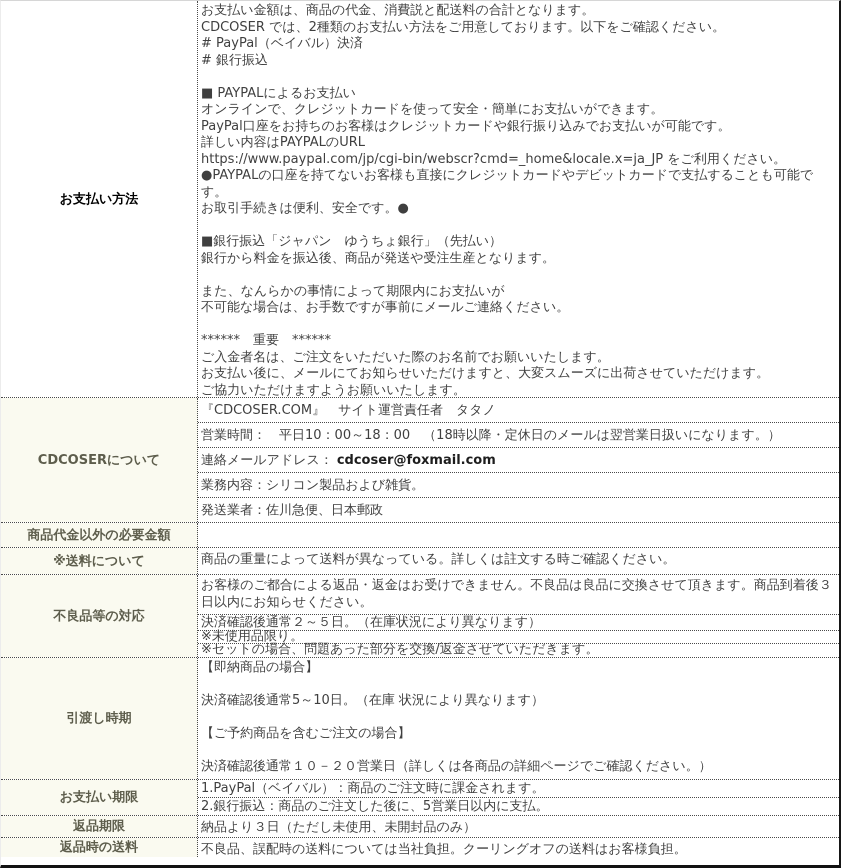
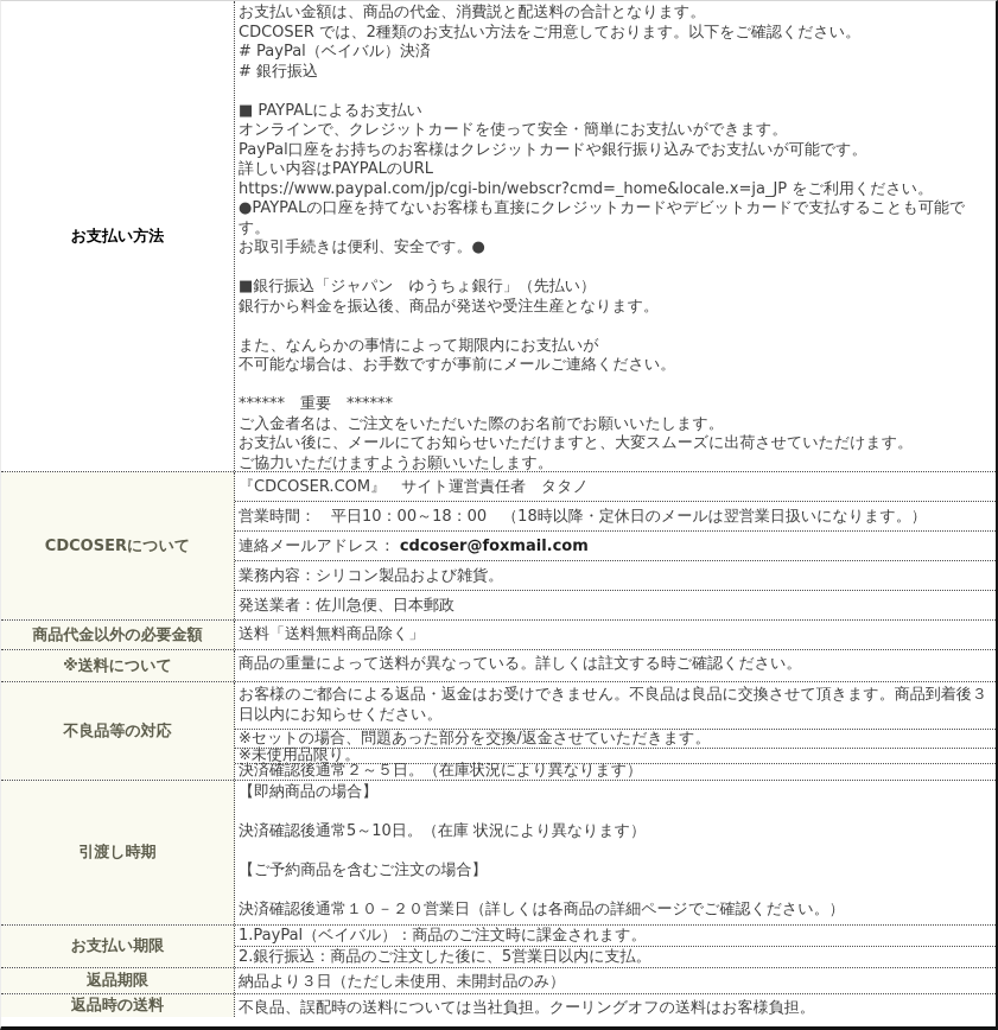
  お支払い方法
  お支払い金額は、商品の代金、消費説と配送料の合計となります。
  CDCOSER では、2種類のお支払い方法をご用意しております。以下をご確認ください。
  # PayPal（ベイバル）決済
  # 銀行振込
  ■ PAYPALによるお支払い
  オンラインで、クレジットカードを使って安全・簡単にお支払いができます。
  PayPal口座をお持ちのお客様はクレジットカードや銀行振り込みでお支払いが可能です。
  詳しい内容はPAYPALのURL
  https://www.paypal.com/jp/cgi-bin/webscr?cmd=_home&locale.x=ja_JP をご利用ください。
  ●PAYPALの口座を持てないお客様も直接にクレジットカードやデビットカードで支払することも可能です。
  お取引手続きは便利、安全です。●
  ■銀行振込「ジャパン ゆうちょ銀行」（先払い）
  銀行から料金を振込後、商品が発送や受注生産となります。
  また、なんらかの事情によって期限内にお支払いが
  不可能な場合は、お手数ですが事前にメールご連絡ください。
  ****** 重要 ******
  ご入金者名は、ご注文をいただいた際のお名前でお願いいたします。
  お支払い後に、メールにてお知らせいただけますと、大変スムーズに出荷させていただけます。
  ご協力いただけますようお願いいたします。
  CDCOSERについて
  『CDCOSER.COM』 サイト運営責任者 タタノ
  営業時間： 平日10：00～18：00 （18時以降・定休日のメールは翌営業日扱いになります。）
  連絡メールアドレス：
  cdcoser@foxmail.com
  業務内容：シリコン製品および雑貨。
  発送業者：佐川急便、日本郵政
  商品代金以外の必要金額
+ 送料「送料無料商品除く」
  ※送料について
  商品の重量によって送料が異なっている。詳しくは註文する時ご確認ください。
  不良品等の対応
  お客様のご都合による返品・返金はお受けできません。不良品は良品に交換させて頂きます。商品到着後３日以内にお知らせください。
- 決済確認後通常２～５日。（在庫状況により異なります）
+ ※セットの場合、問題あった部分を交換/返金させていただきます。
  ※未使用品限り。
- ※セットの場合、問題あった部分を交換/返金させていただきます。
+ 決済確認後通常２～５日。（在庫状況により異なります）
  引渡し時期
  【即納商品の場合】
  決済確認後通常5～10日。（在庫 状況により異なります）
  【ご予約商品を含むご注文の場合】
  決済確認後通常１０－２０営業日（詳しくは各商品の詳細ページでご確認ください。）
  お支払い期限
  1.PayPal（ベイバル）：商品のご注文時に課金されます。
  2.銀行振込：商品のご注文した後に、5営業日以内に支払。
  返品期限
  納品より３日（ただし未使用、未開封品のみ）
  返品時の送料
  不良品、誤配時の送料については当社負担。クーリングオフの送料はお客様負担。
